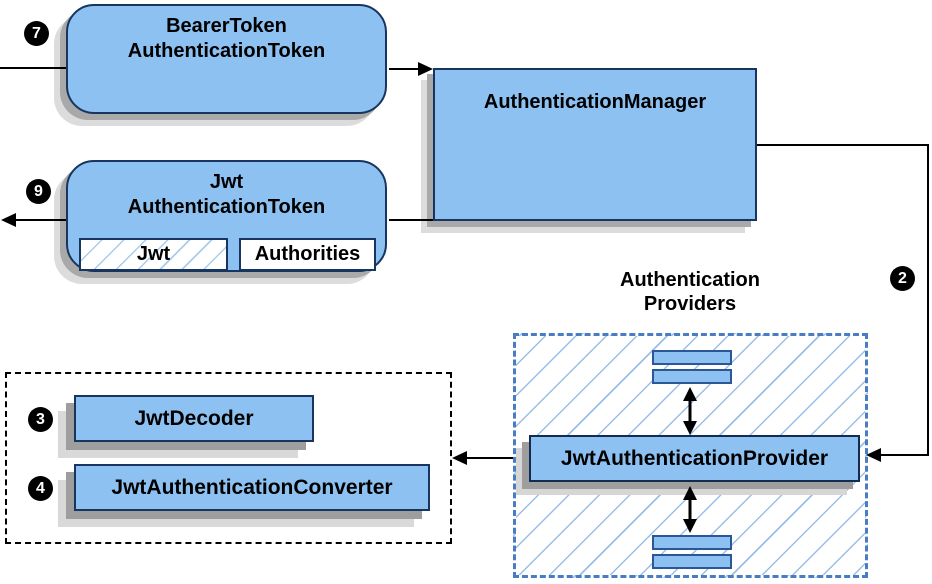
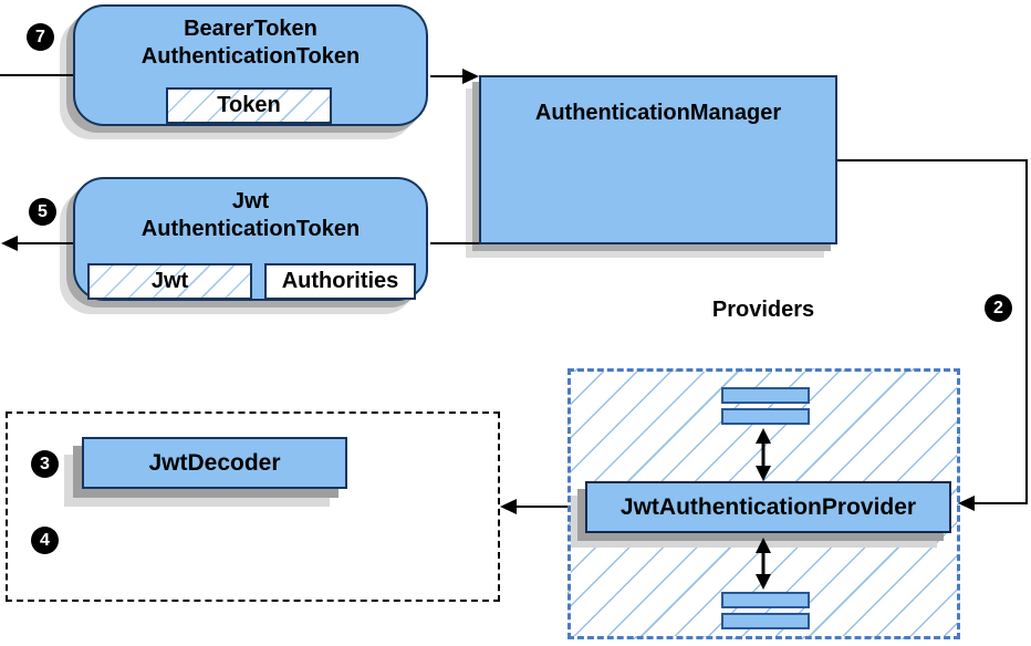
  BearerToken
  AuthenticationToken
+ Token
  AuthenticationManager
  Jwt
  AuthenticationToken
  Jwt
  Authorities
- Authentication
  Providers
  JwtAuthenticationProvider
  JwtDecoder
- JwtAuthenticationConverter
  7
  2
  3
  4
- 9
+ 5
